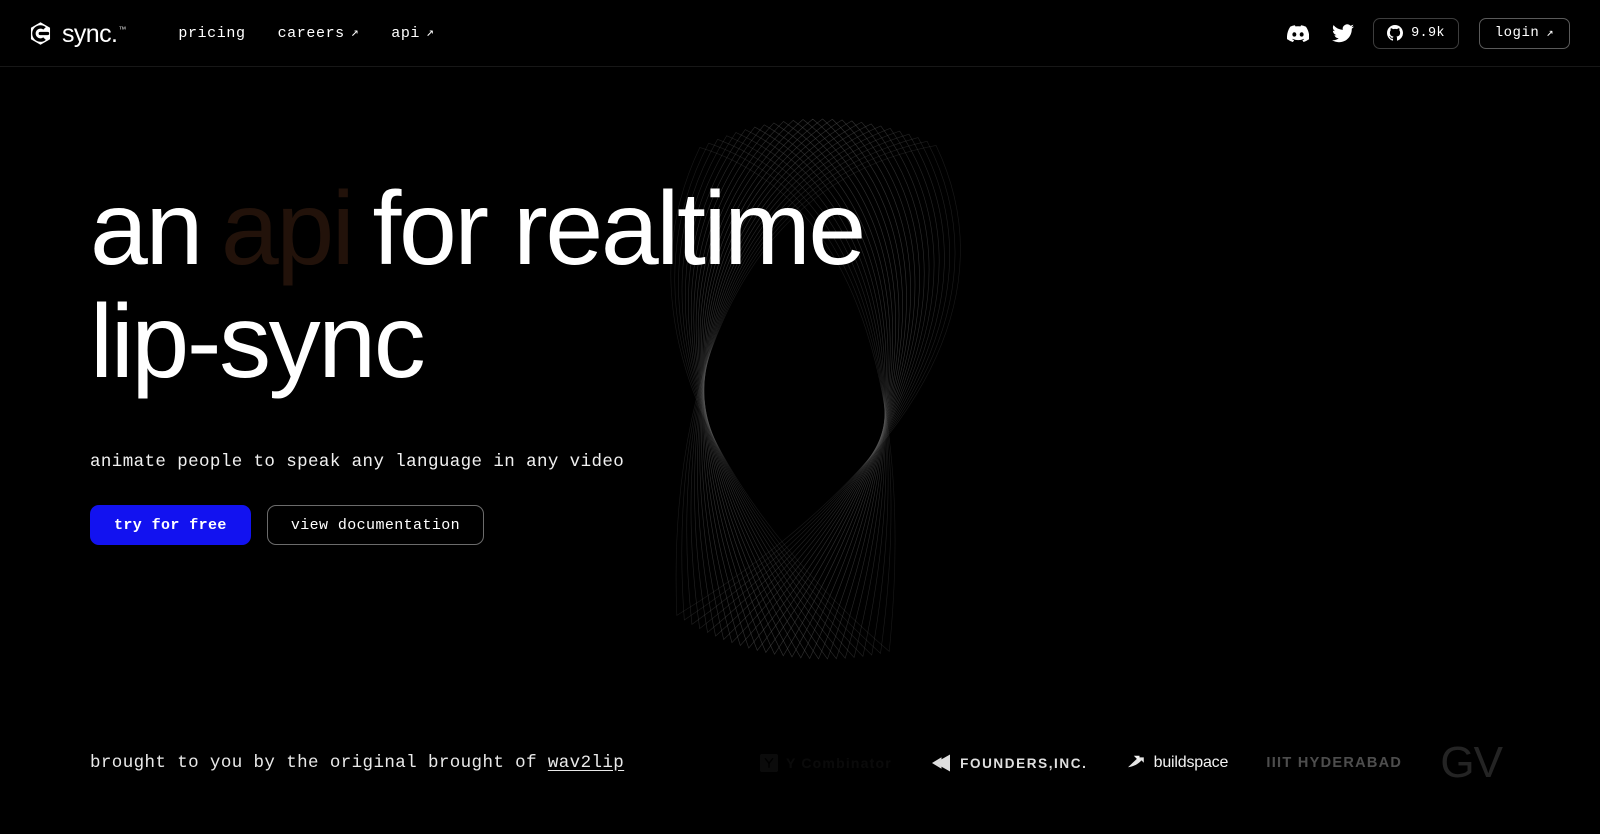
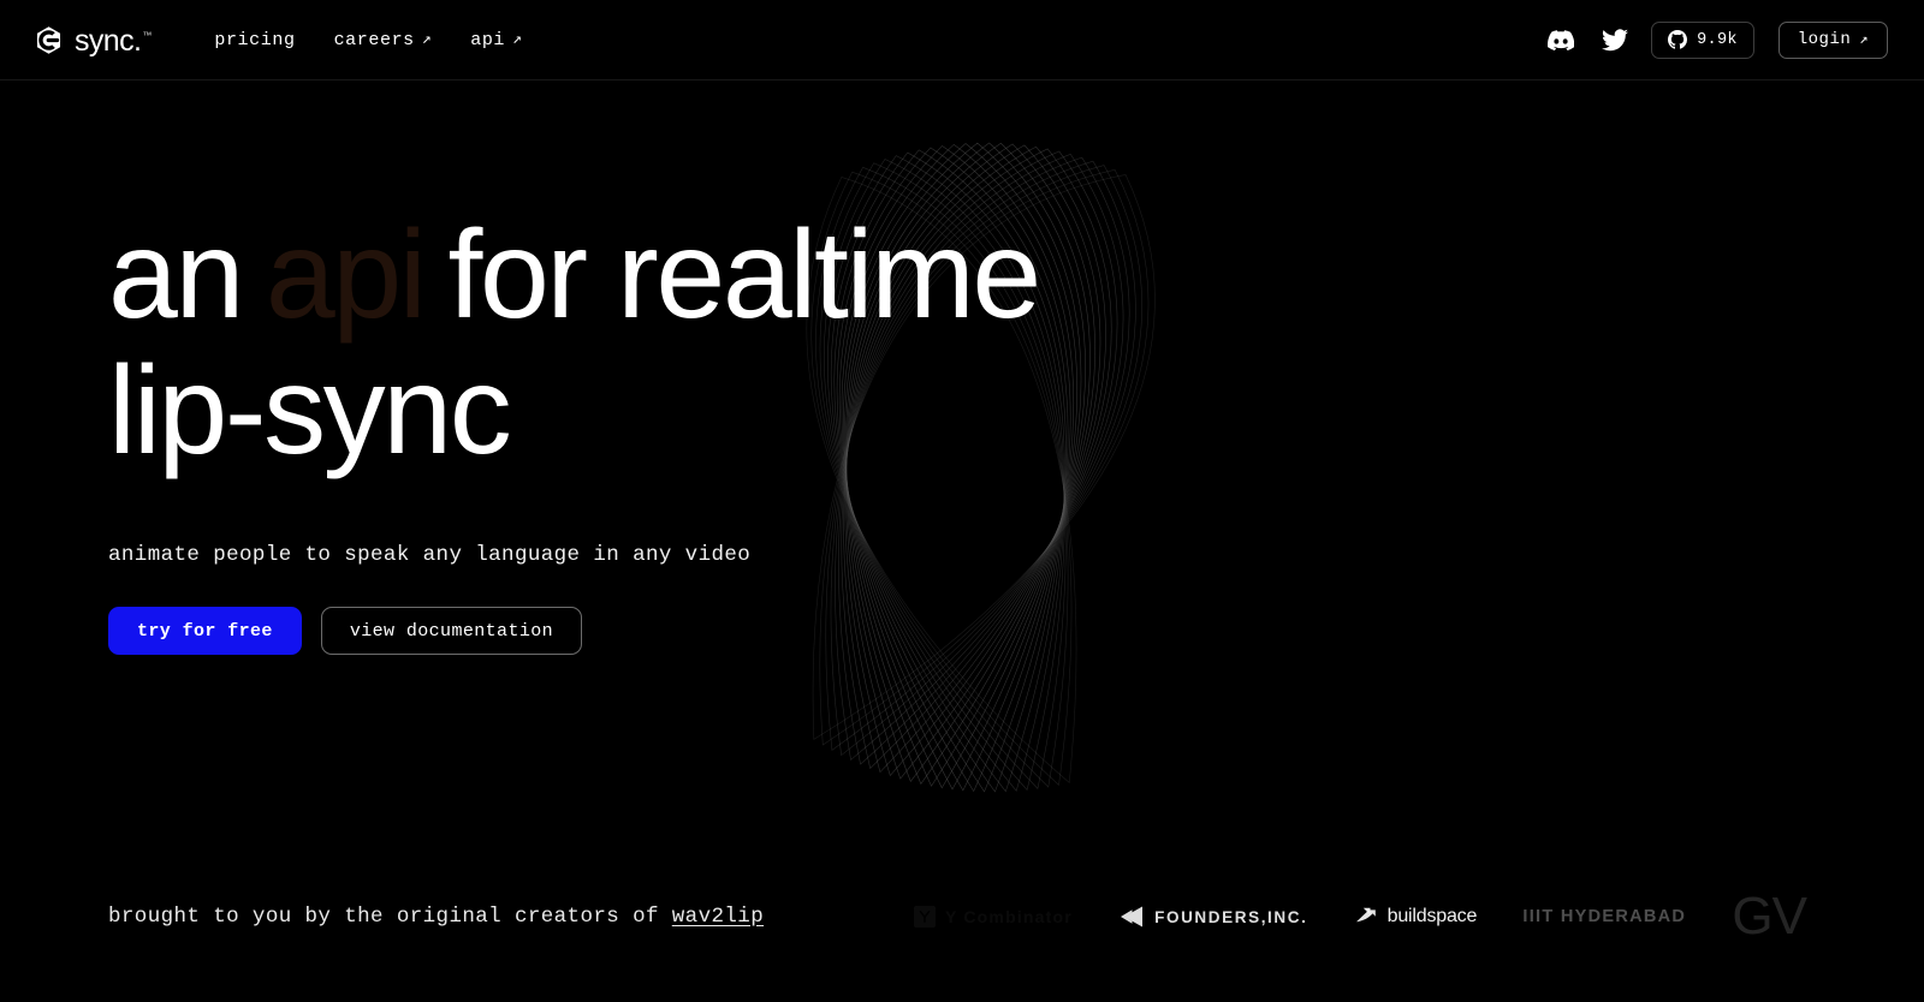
  sync.™
  pricing
  careers
  ↗
  api
  ↗
  9.9k
  login
  ↗
  an api for realtime
  lip-sync
  animate people to speak any language in any video
  try for free
  view documentation
- brought to you by the original brought of wav2lip
+ brought to you by the original creators of wav2lip
  FOUNDERS,INC.
  buildspace
  IIIT HYDERABAD
  GV
